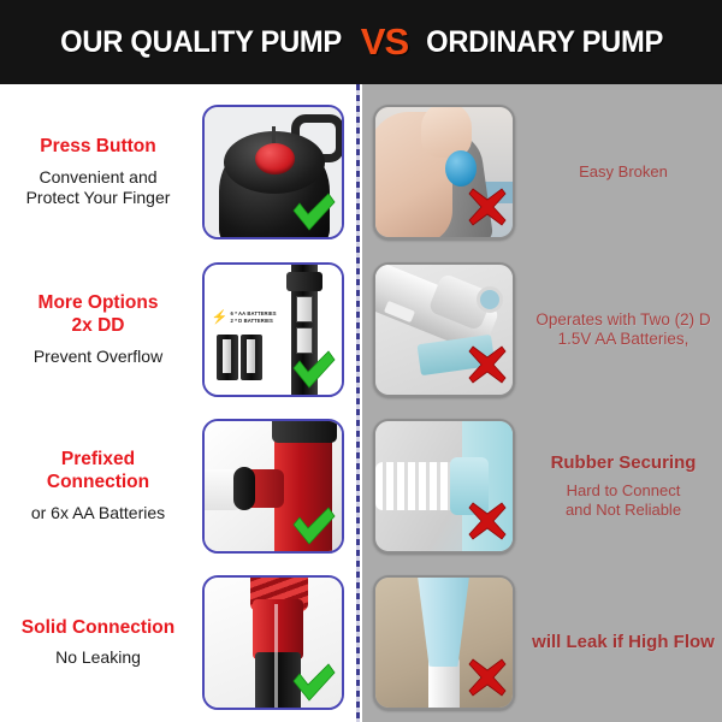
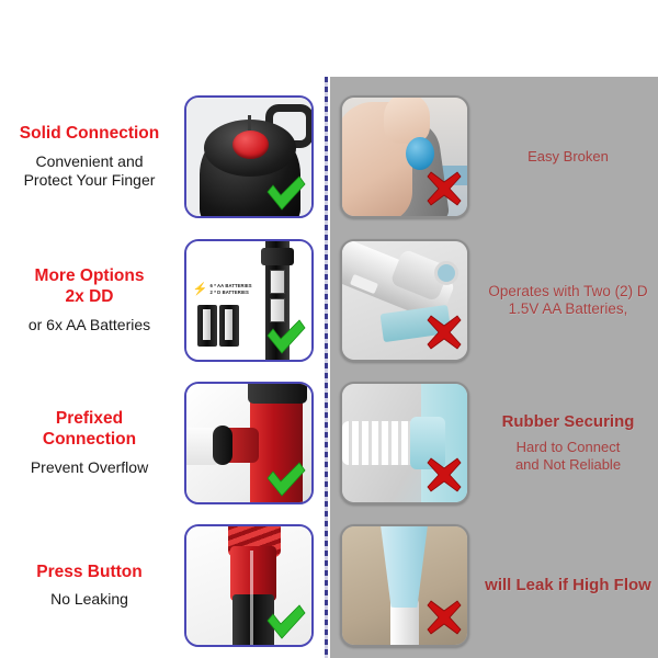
- OUR QUALITY PUMP
- VS
- ORDINARY PUMP
- Press Button
+ Solid Connection
  Convenient and
  Protect Your Finger
  Easy Broken
  More Options
  2x DD
- Prevent Overflow
+ or 6x AA Batteries
  ⚡
  Operates with Two (2) D
  1.5V AA Batteries,
  Prefixed
  Connection
- or 6x AA Batteries
+ Prevent Overflow
  Rubber Securing
  Hard to Connect
  and Not Reliable
- Solid Connection
+ Press Button
  No Leaking
  will Leak if High Flow
